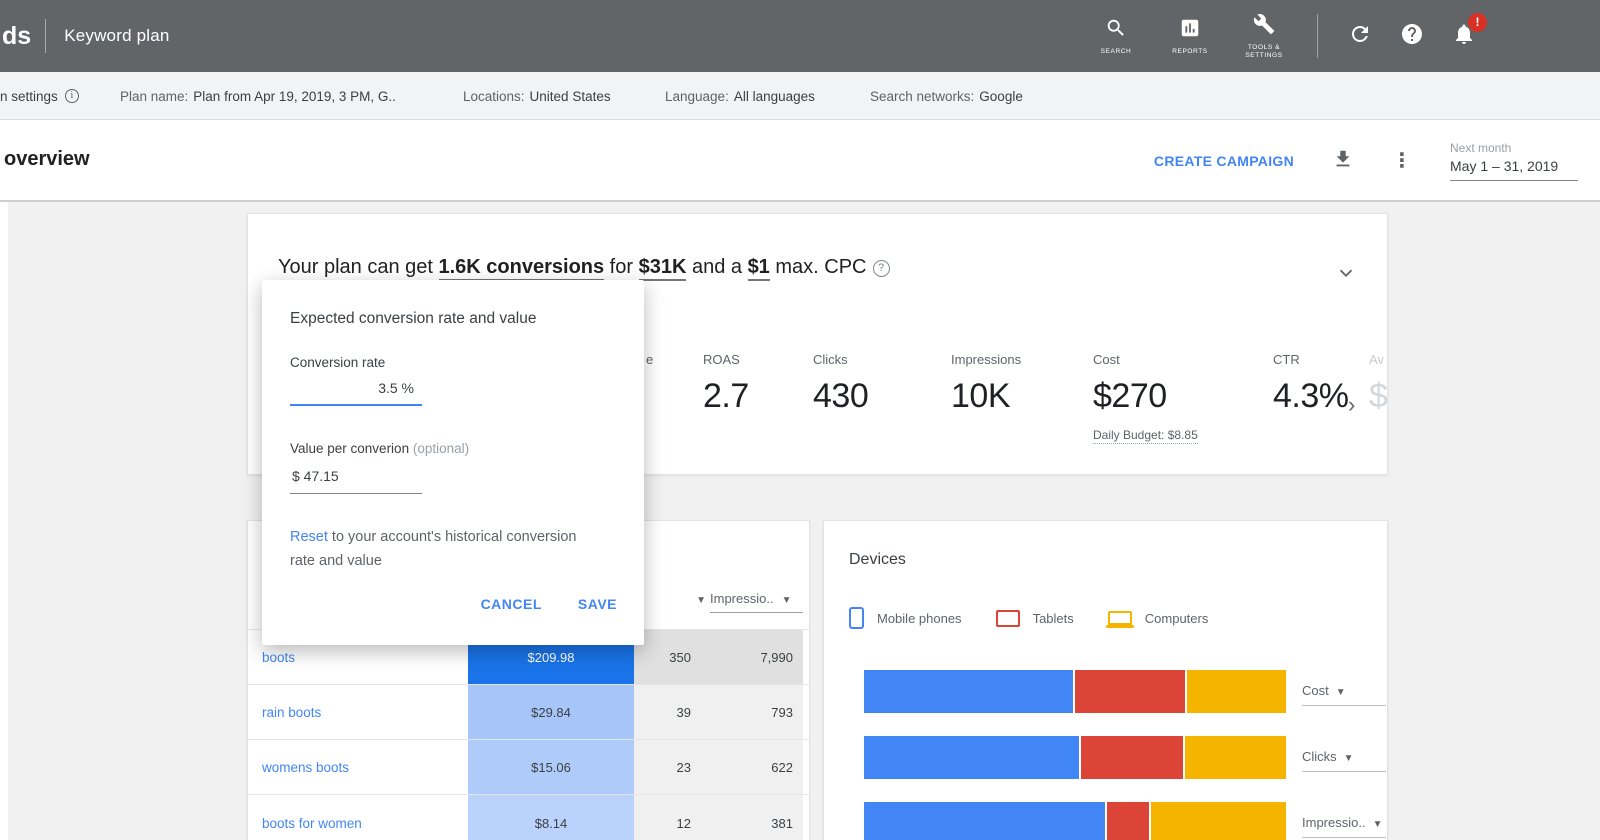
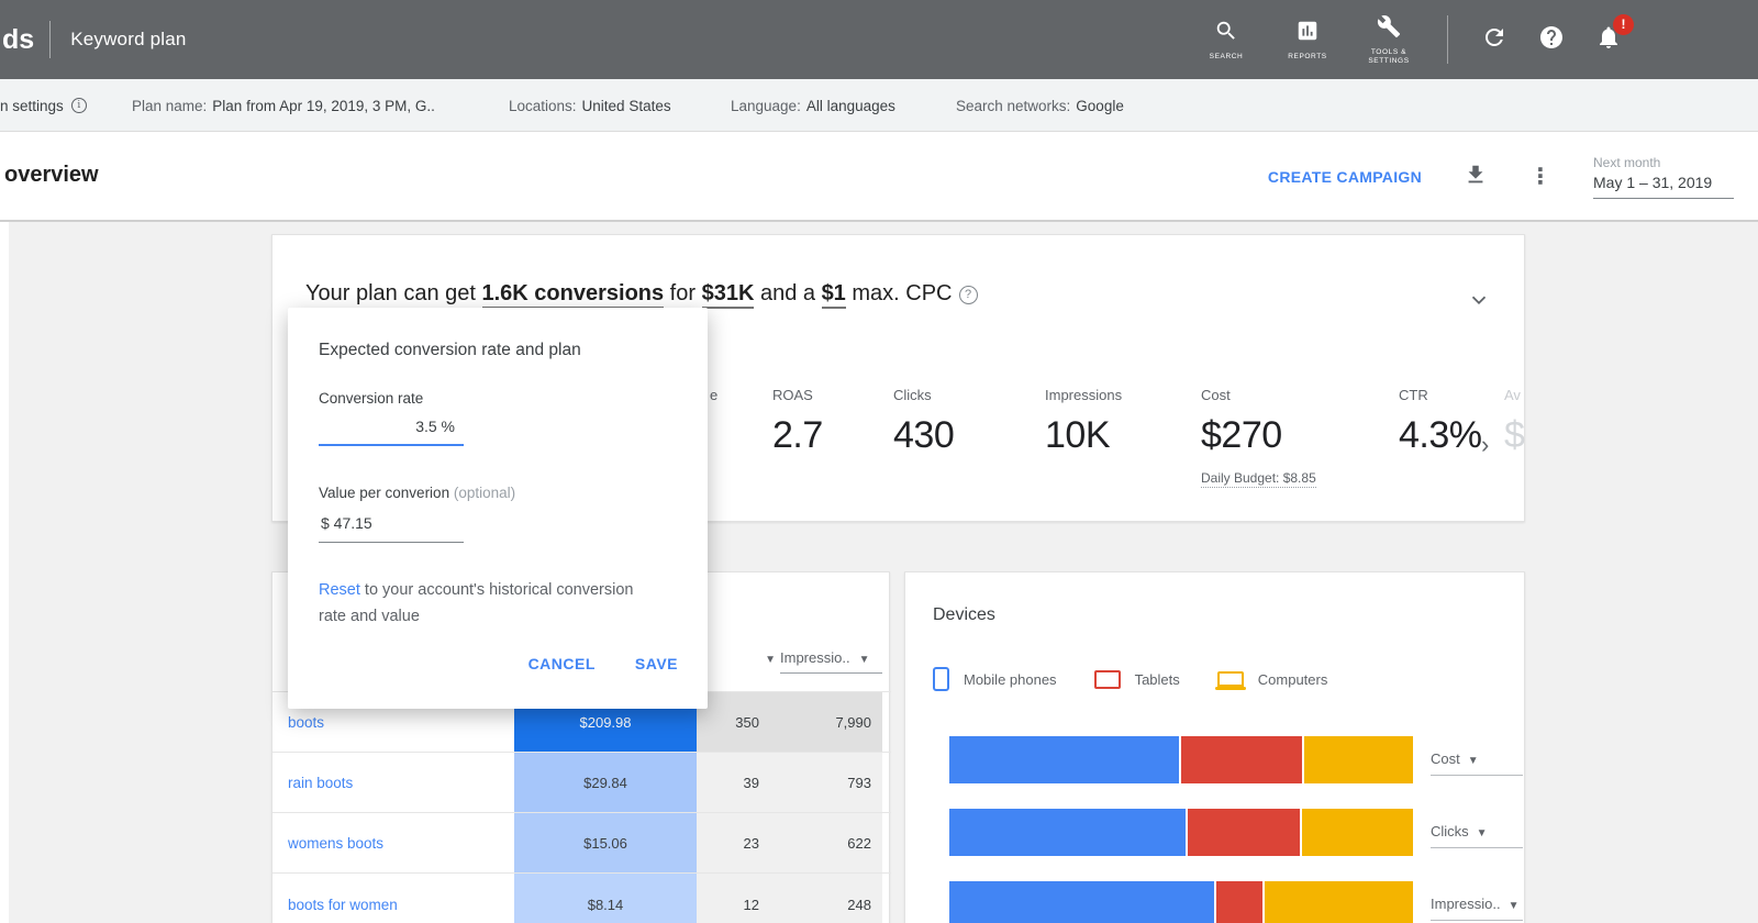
  ds
  Keyword plan
  !
  n settings
  i
  Plan name:
  Plan from Apr 19, 2019, 3 PM, G..
  Locations:
  United States
  Language:
  All languages
  Search networks:
  Google
  overview
  CREATE CAMPAIGN
  ⋮
  Next month
  May 1 – 31, 2019
  Your plan can get 1.6K conversions for $31K and a $1 max. CPC ?
  e
  ROAS
  2.7
  Clicks
  430
  Impressions
  10K
  Cost
  $270
  Daily Budget: $8.85
  CTR
  4.3%
  ›
  Av
  $
  ▼
  Impressio.. ▼
  boots
  $209.98
  350
  7,990
  rain boots
  $29.84
  39
  793
  womens boots
  $15.06
  23
  622
  boots for women
  $8.14
  12
- 381
+ 248
  Devices
  Mobile phones
  Tablets
  Computers
  Cost ▼
  Clicks ▼
  Impressio.. ▼
- Expected conversion rate and value
+ Expected conversion rate and plan
  Conversion rate
  3.5 %
  Value per converion (optional)
  $ 47.15
  Reset to your account's historical conversion rate and value
  CANCEL
  SAVE
